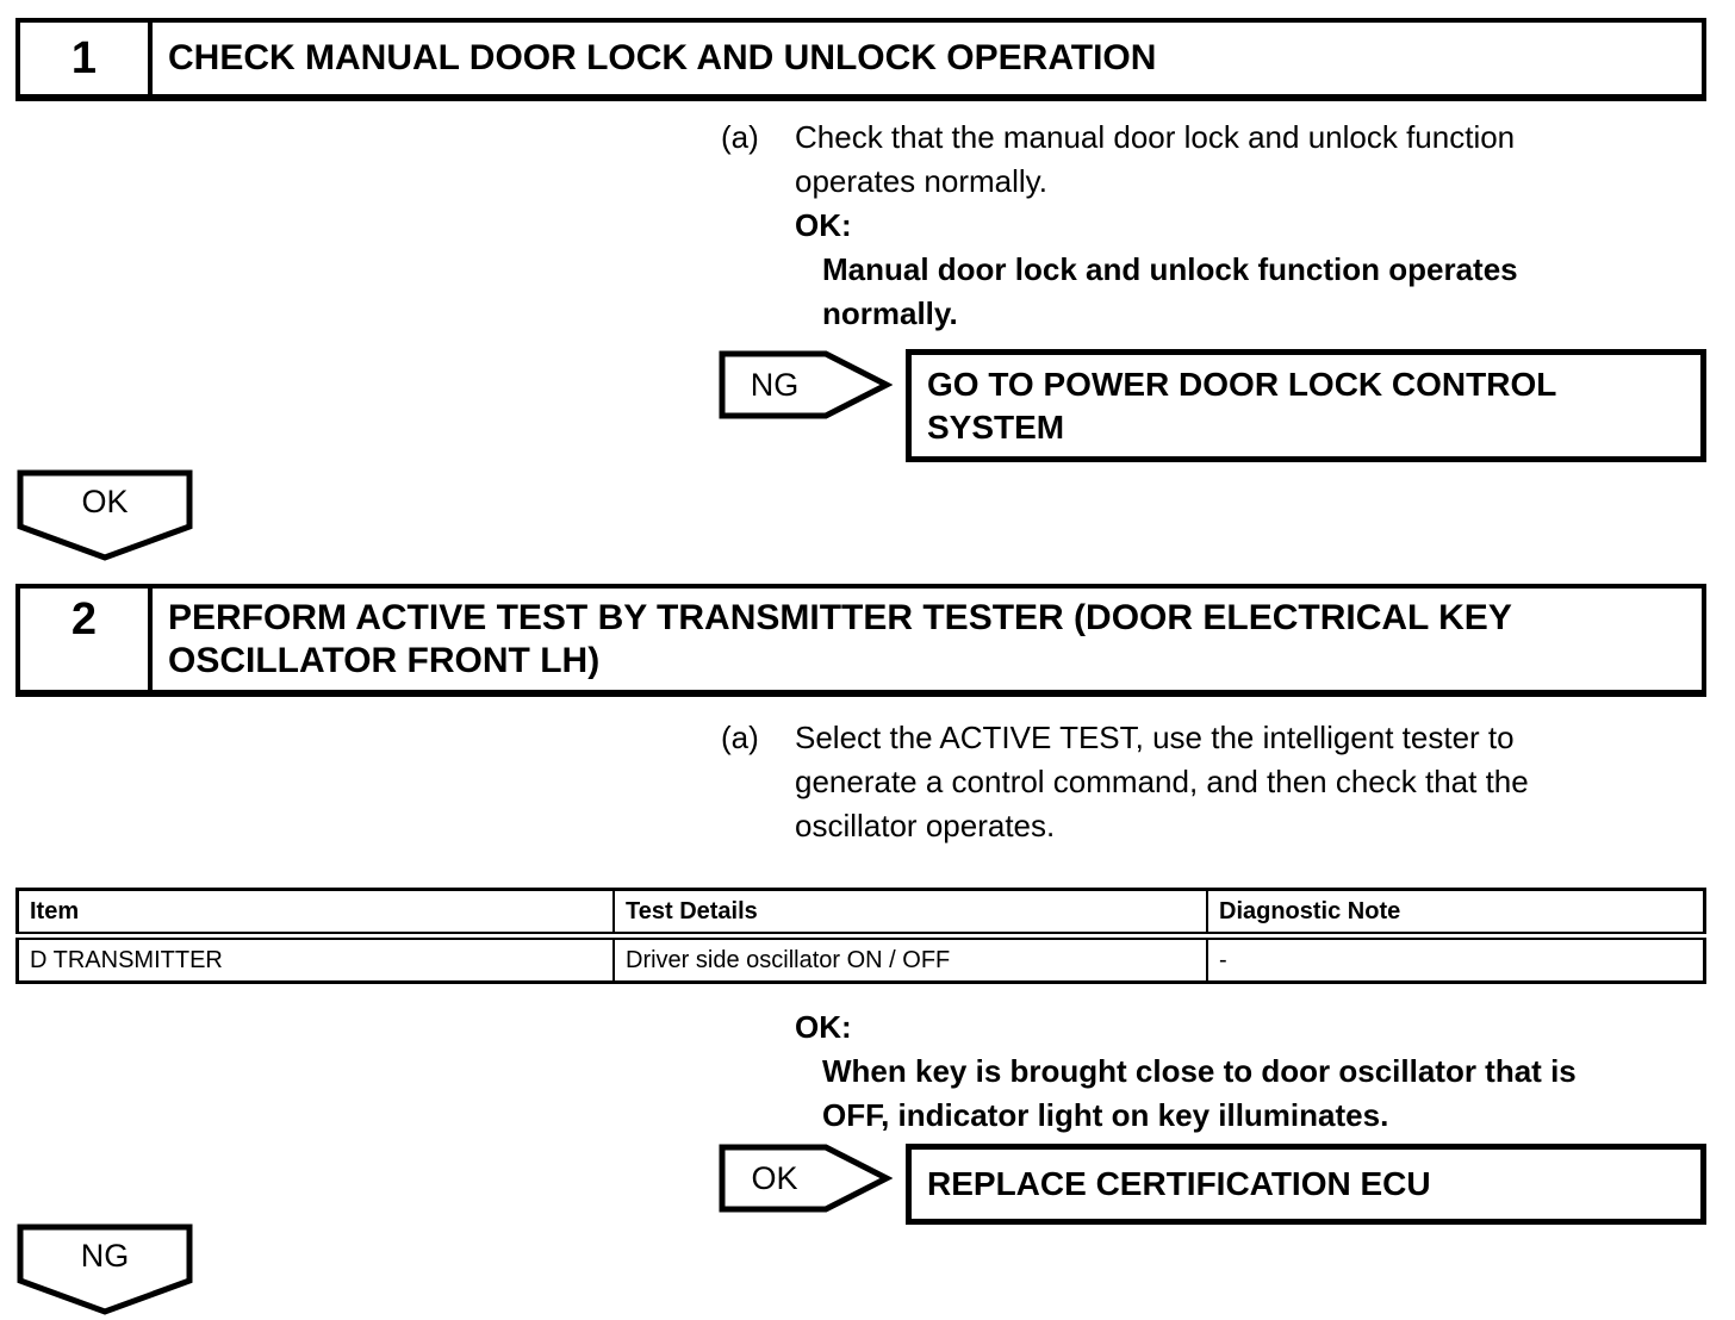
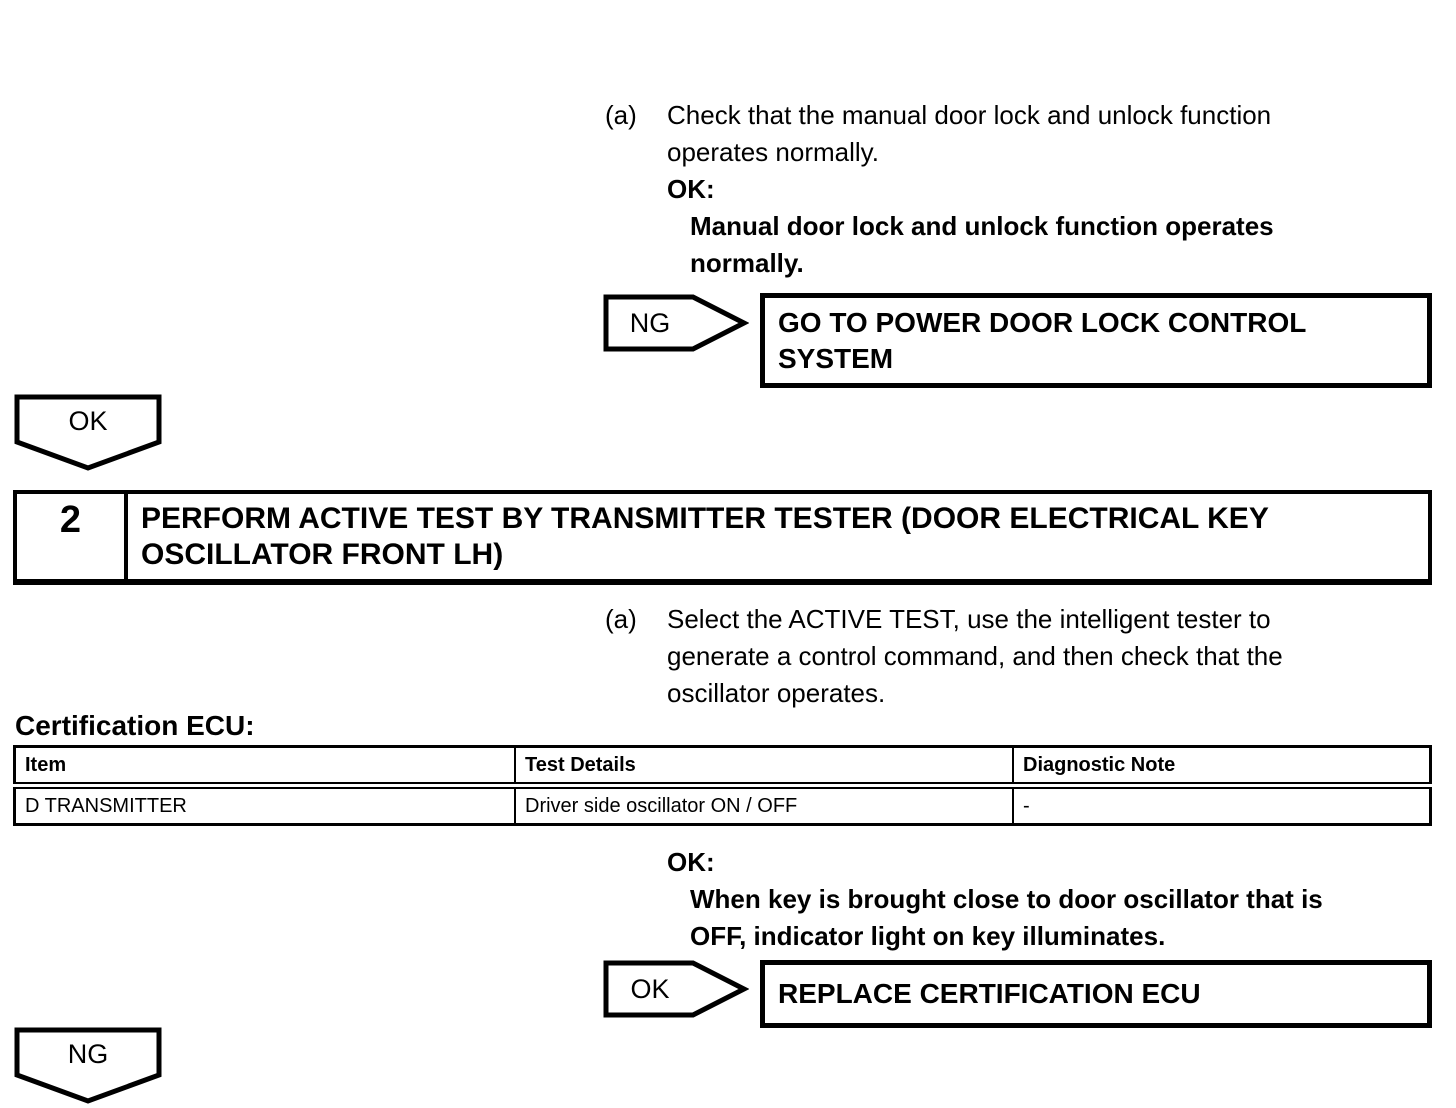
- 1
- CHECK MANUAL DOOR LOCK AND UNLOCK OPERATION
  (a) Check that the manual door lock and unlock function
  operates normally.
  OK:
  Manual door lock and unlock function operates
  normally.
  NG
  GO TO POWER DOOR LOCK CONTROL
  SYSTEM
  OK
  2
  PERFORM ACTIVE TEST BY TRANSMITTER TESTER (DOOR ELECTRICAL KEY
  OSCILLATOR FRONT LH)
  (a) Select the ACTIVE TEST, use the intelligent tester to
  generate a control command, and then check that the
  oscillator operates.
+ Certification ECU:
  Item	Test Details	Diagnostic Note
  D TRANSMITTER	Driver side oscillator ON / OFF	-
  OK:
  When key is brought close to door oscillator that is
  OFF, indicator light on key illuminates.
  OK
  REPLACE CERTIFICATION ECU
  NG
